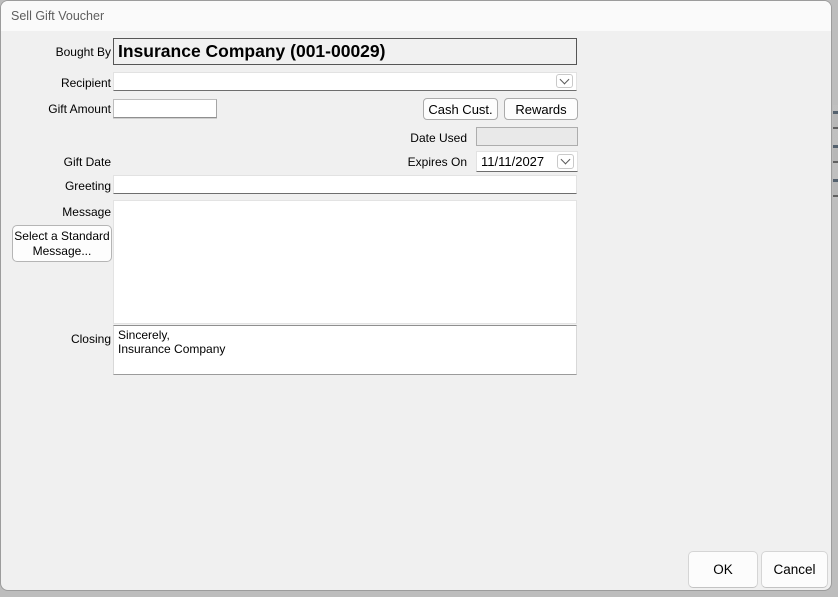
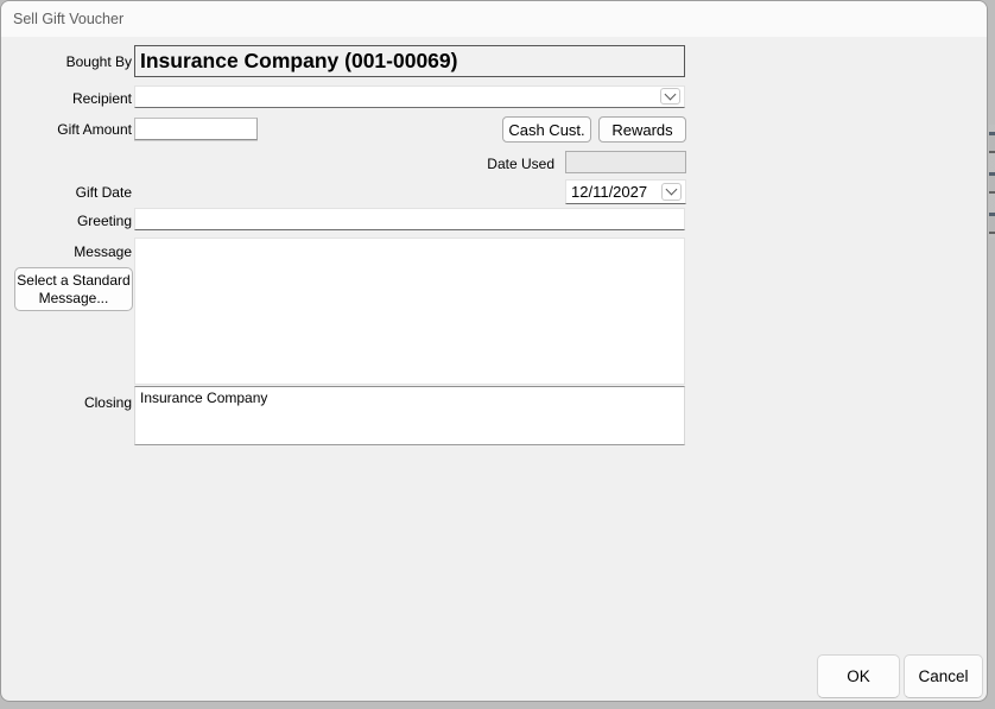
  Sell Gift Voucher
  Bought By
- Insurance Company (001-00029)
+ Insurance Company (001-00069)
  Recipient
  Gift Amount
  Cash Cust.
  Rewards
  Date Used
  Gift Date
- Expires On
- 11/11/2027
+ 12/11/2027
  Greeting
  Message
  Select a Standard
  Message...
  Closing
- Sincerely,
  Insurance Company
  OK
  Cancel
